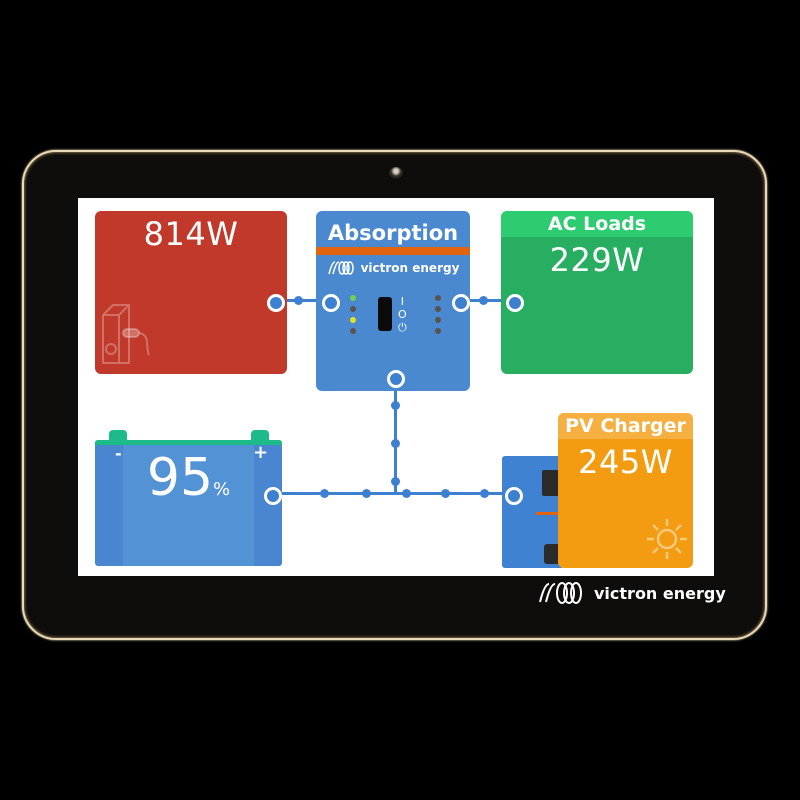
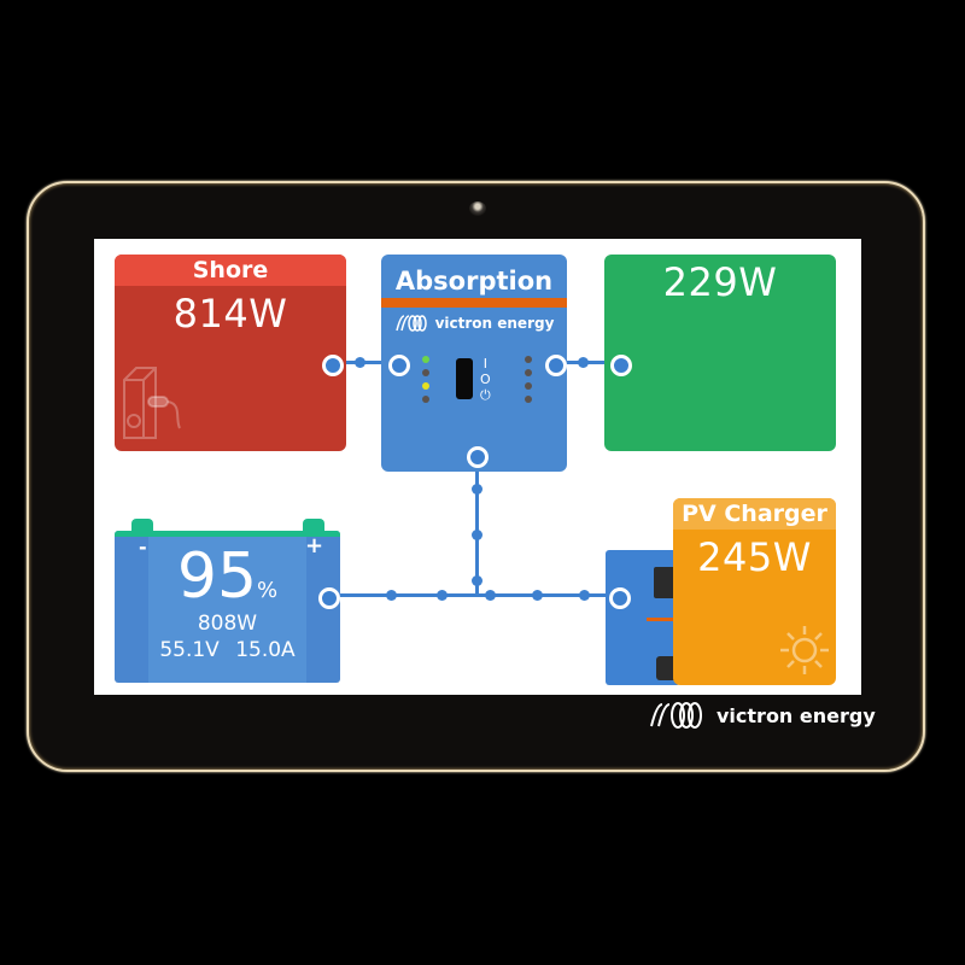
+ Shore
  814W
  Absorption
  victron energy
  I
  O
  ⏻
- AC Loads
  229W
  -
  +
  95%
+ 808W
+ 55.1V 15.0A
  PV Charger
  245W
  victron energy
